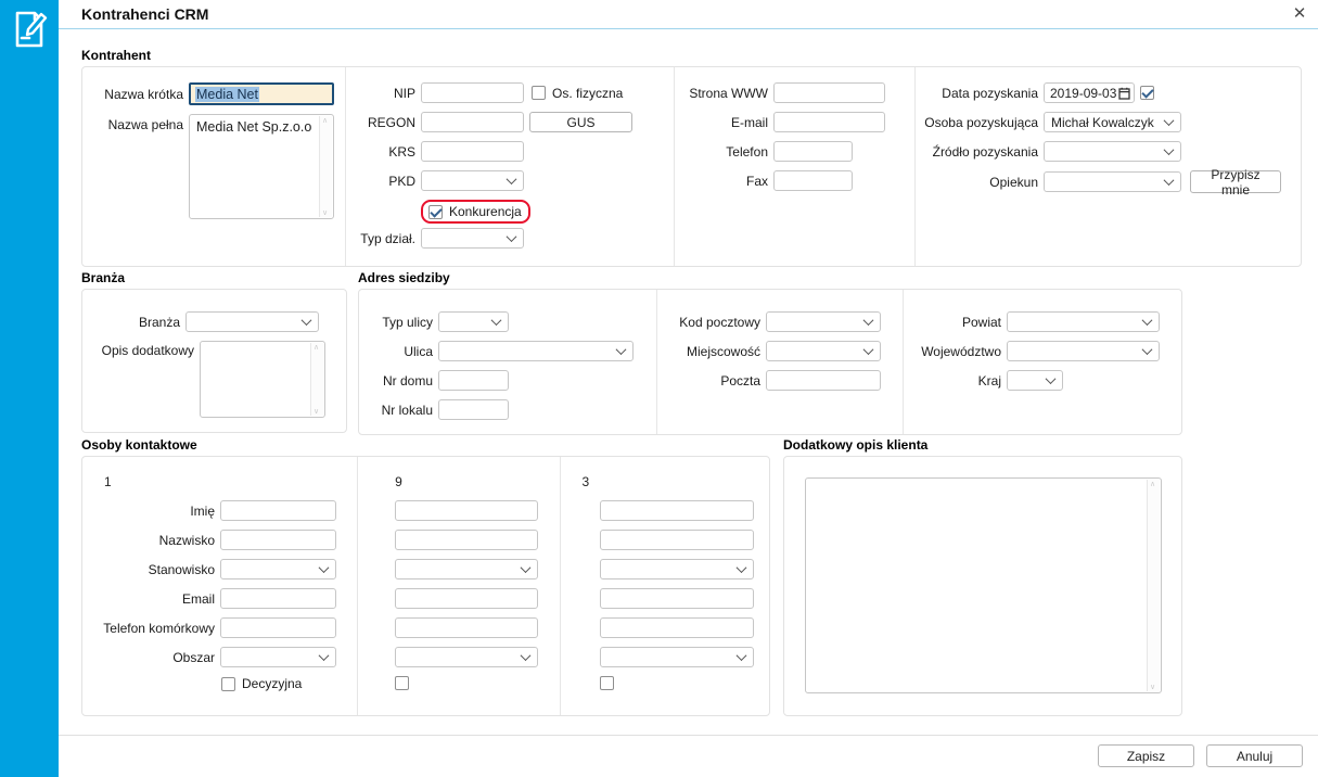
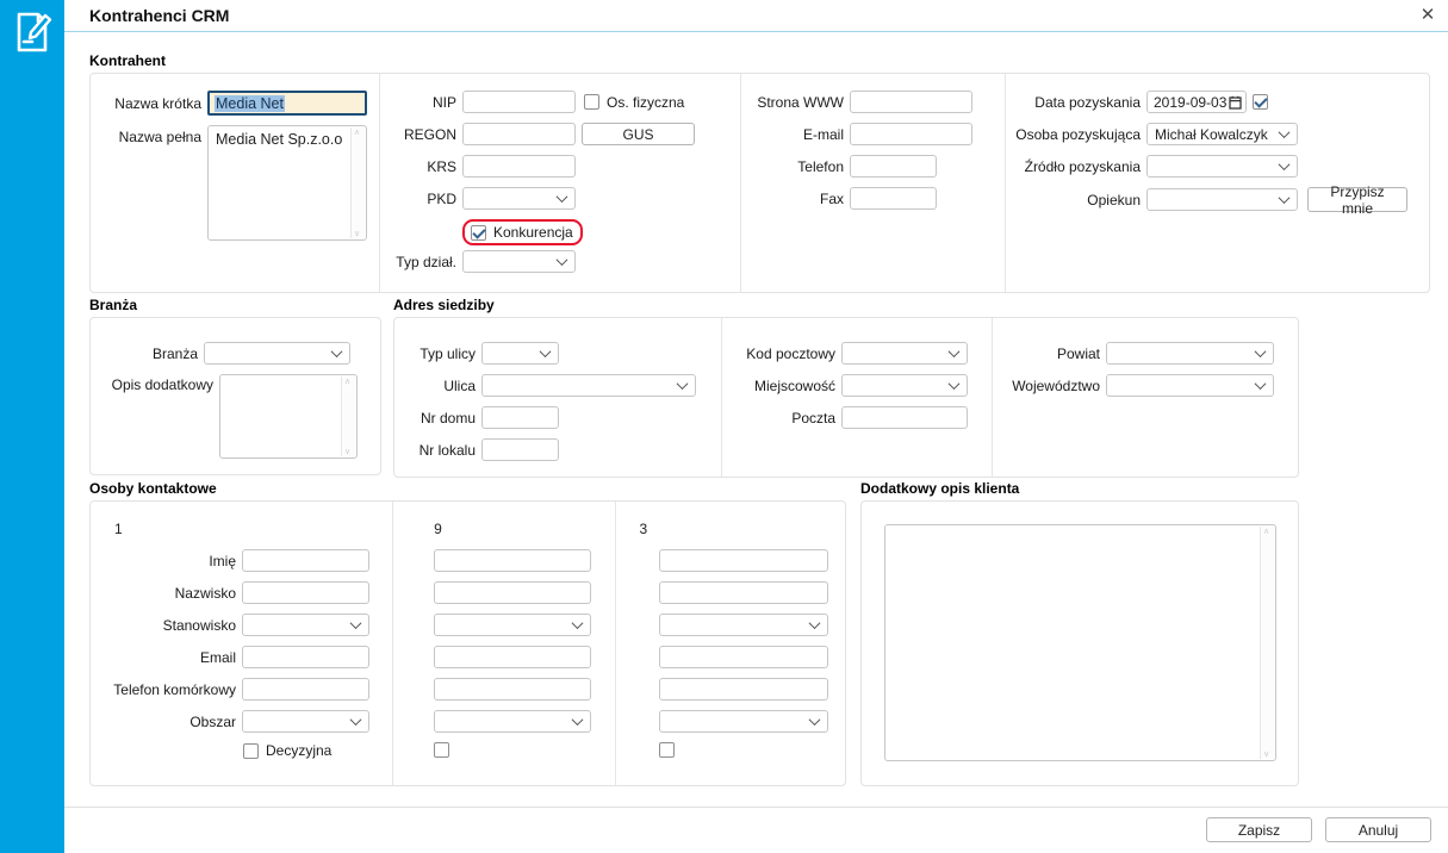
  Kontrahenci CRM
  ✕
  Kontrahent
  Nazwa krótka
  Media Net
  Nazwa pełna
  Media Net Sp.z.o.o
  NIP
  Os. fizyczna
  REGON
  GUS
  KRS
  PKD
  Konkurencja
  Typ dział.
  Strona WWW
  E-mail
  Telefon
  Fax
  Data pozyskania
  2019-09-03
  Osoba pozyskująca
  Michał Kowalczyk
  Źródło pozyskania
  Opiekun
  Przypisz mnie
  Branża
  Branża
  Opis dodatkowy
  Adres siedziby
  Typ ulicy
  Ulica
  Nr domu
  Nr lokalu
  Kod pocztowy
  Miejscowość
  Poczta
  Powiat
  Województwo
- Kraj
  Osoby kontaktowe
  1
  Imię
  Nazwisko
  Stanowisko
  Email
  Telefon komórkowy
  Obszar
  Decyzyjna
  9
  3
  Dodatkowy opis klienta
  Zapisz
  Anuluj
